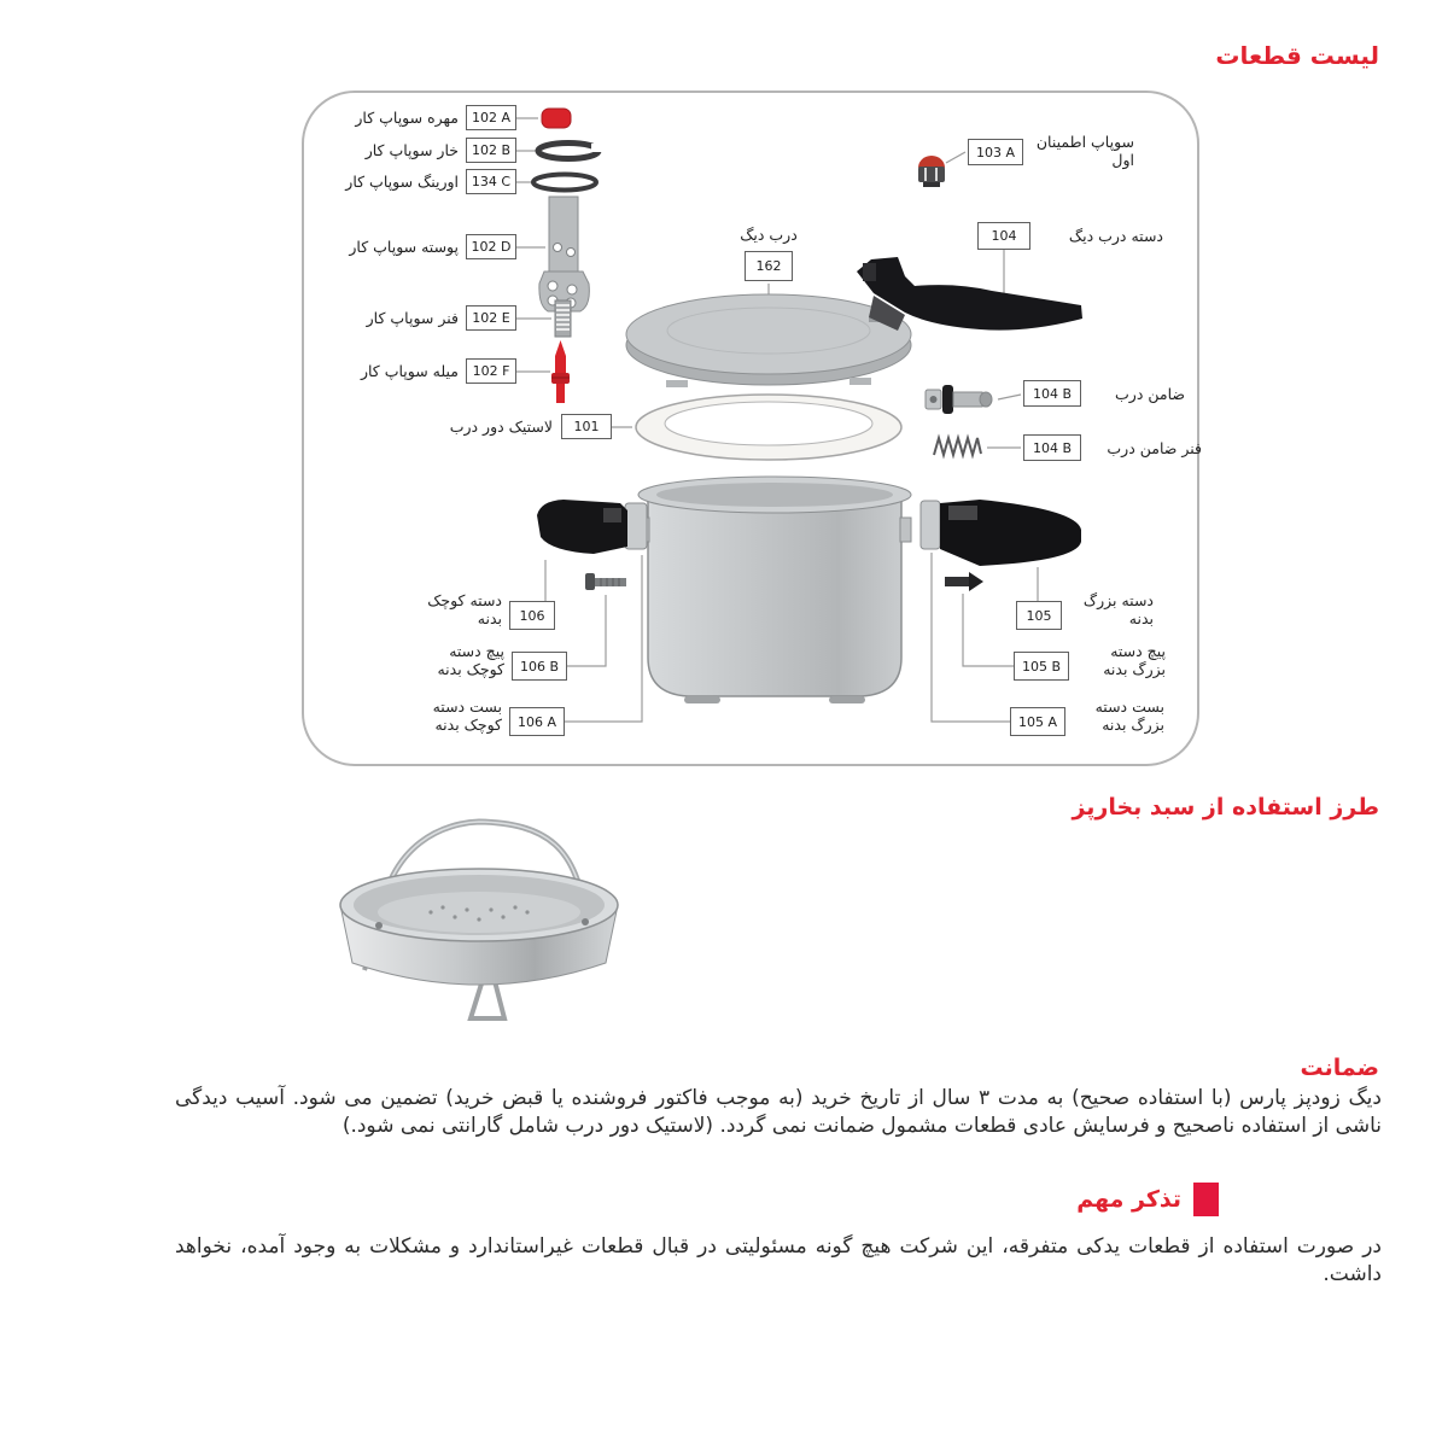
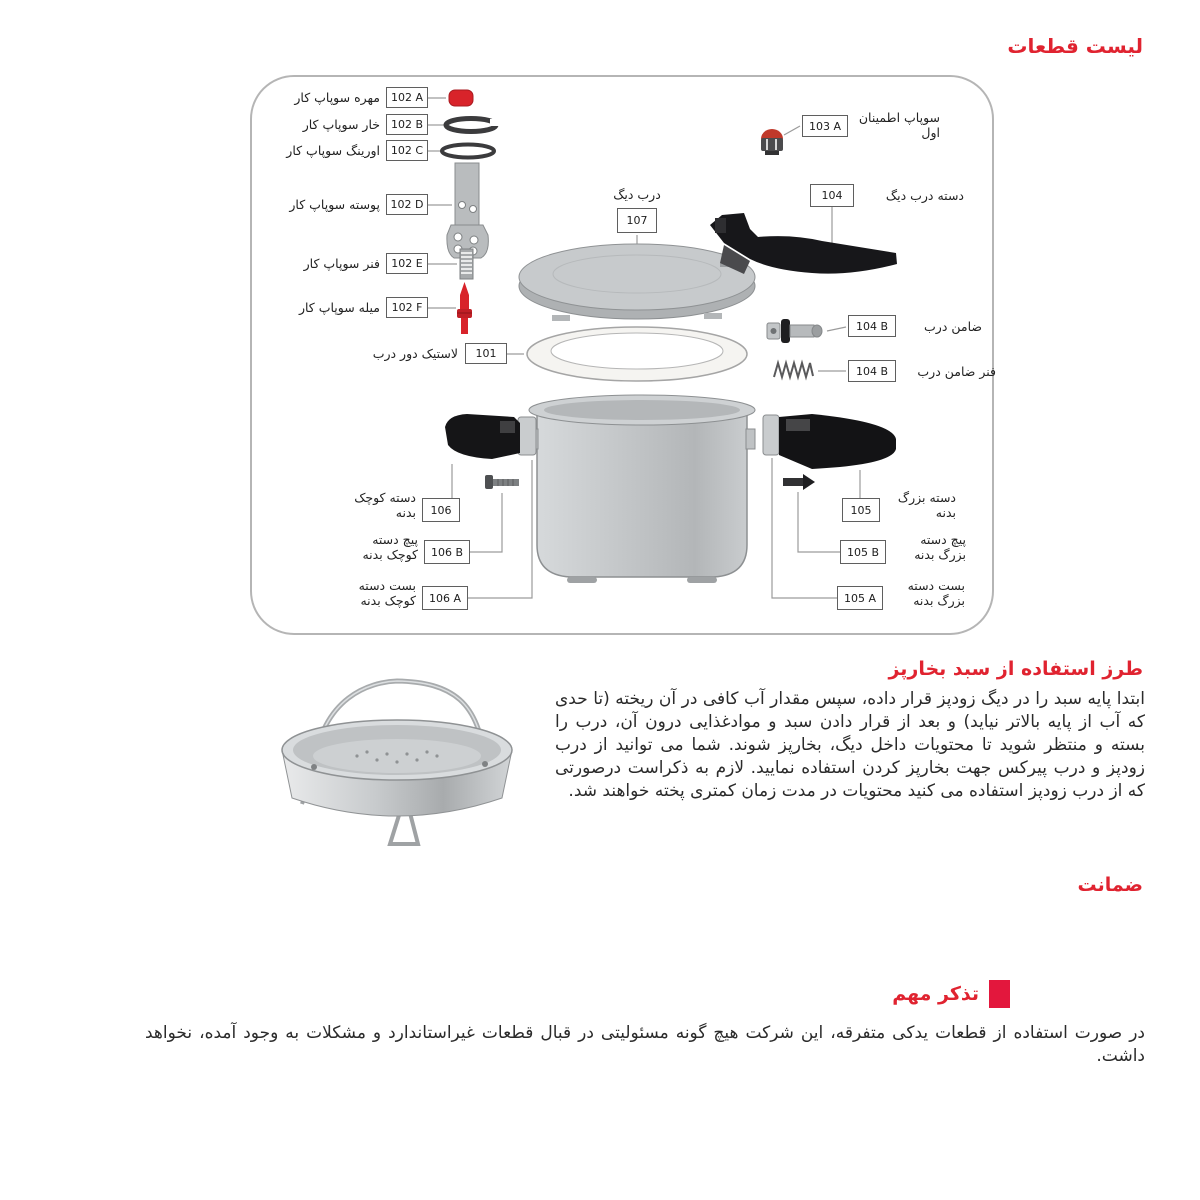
  لیست قطعات
  مهره سوپاپ کار
  102 A
  خار سوپاپ کار
  102 B
  اورینگ سوپاپ کار
- 134 C
+ 102 C
  پوسته سوپاپ کار
  102 D
  فنر سوپاپ کار
  102 E
  میله سوپاپ کار
  102 F
  لاستیک دور درب
  101
  درب دیگ
- 162
+ 107
  103 A
  سوپاپ اطمینان اول
  104
  دسته درب دیگ
  104 B
  ضامن درب
  104 B
  فنر ضامن درب
  105
  دسته بزرگ بدنه
  105 B
  پیچ دسته بزرگ بدنه
  105 A
  بست دسته بزرگ بدنه
  106
  دسته کوچک بدنه
  106 B
  پیچ دسته کوچک بدنه
  106 A
  بست دسته کوچک بدنه
  طرز استفاده از سبد بخارپز
+ ابتدا پایه سبد را در دیگ زودپز قرار داده، سپس مقدار آب کافی در آن ریخته (تا حدی که آب از پایه بالاتر نیاید) و بعد از قرار دادن سبد و موادغذایی درون آن، درب را بسته و منتظر شوید تا محتویات داخل دیگ، بخارپز شوند. شما می توانید از درب زودپز و درب پیرکس جهت بخارپز کردن استفاده نمایید. لازم به ذکراست درصورتی که از درب زودپز استفاده می کنید محتویات در مدت زمان کمتری پخته خواهند شد.
  ضمانت
- دیگ زودپز پارس (با استفاده صحیح) به مدت ۳ سال از تاریخ خرید (به موجب فاکتور فروشنده یا قبض خرید) تضمین می شود. آسیب دیدگی ناشی از استفاده ناصحیح و فرسایش عادی قطعات مشمول ضمانت نمی گردد. (لاستیک دور درب شامل گارانتی نمی شود.)
  تذکر مهم
  در صورت استفاده از قطعات یدکی متفرقه، این شرکت هیچ گونه مسئولیتی در قبال قطعات غیراستاندارد و مشکلات به وجود آمده، نخواهد داشت.
